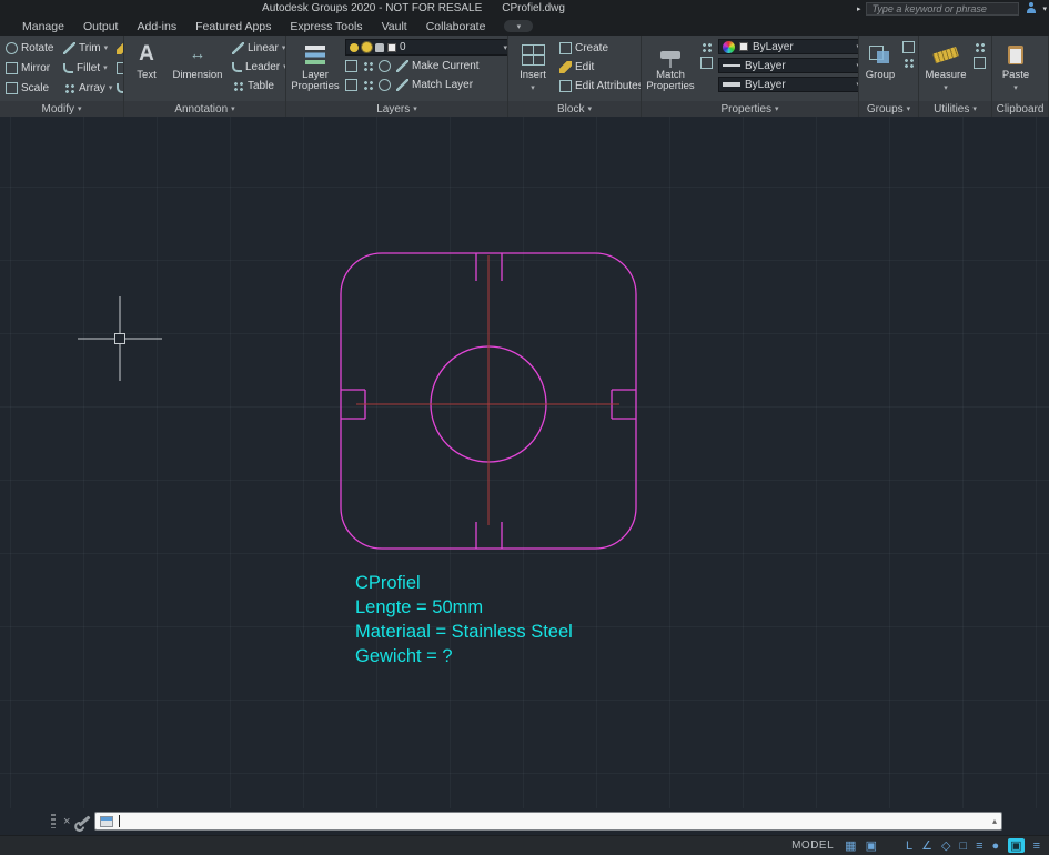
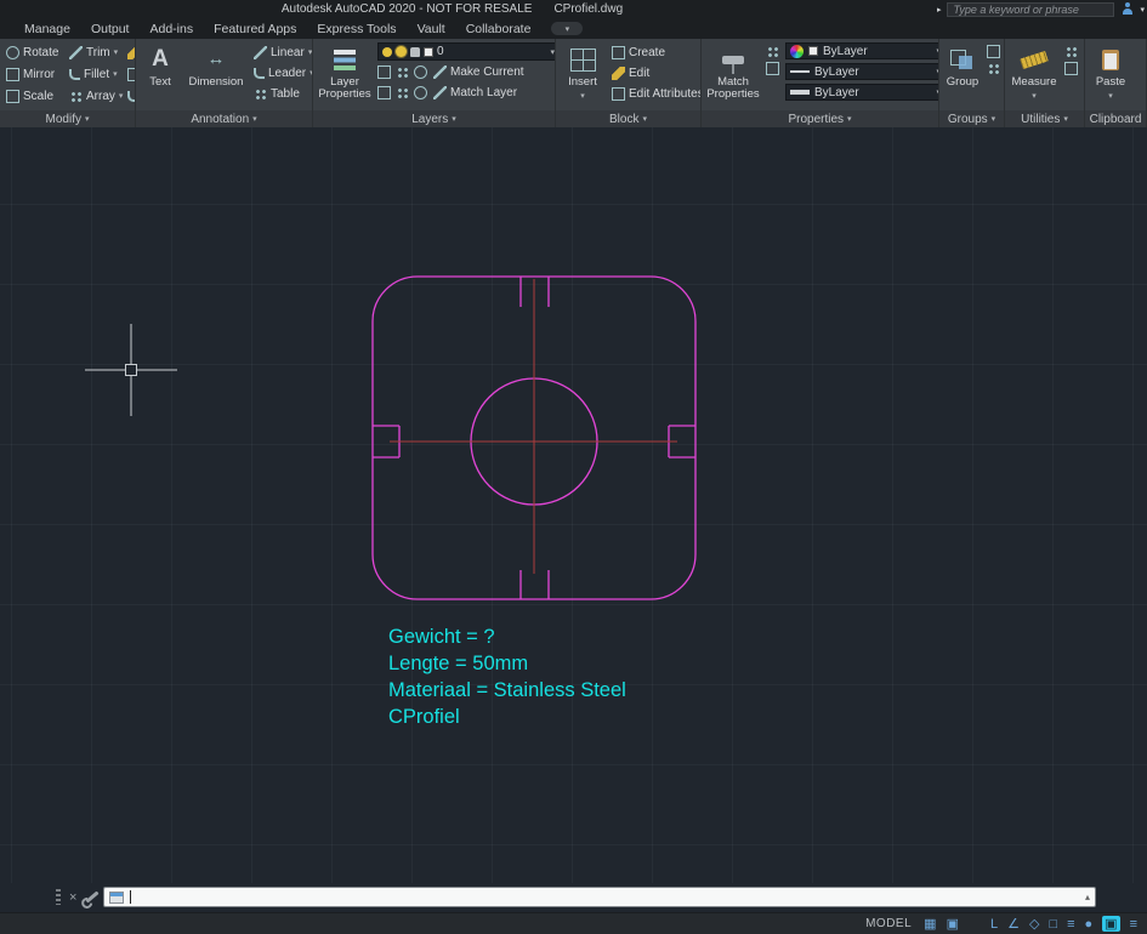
- Autodesk Groups 2020 - NOT FOR RESALE
+ Autodesk AutoCAD 2020 - NOT FOR RESALE
  CProfiel.dwg
  Type a keyword or phrase
  Manage
  Output
  Add-ins
  Featured Apps
  Express Tools
  Vault
  Collaborate
  Rotate
  Trim
  Mirror
  Fillet
  Scale
  Array
  Modify
  A
  Text
  ↔
  Dimension
  Linear
  Leader
  Table
  Annotation
  Layer Properties
  0
  Make Current
  Match Layer
  Layers
  Insert
  Create
  Edit
  Edit Attribute
  Block
  Match Properties
  ByLayer
  ByLayer
  ByLayer
  Properties
  Group
  Groups
  Measure
  Utilities
  Paste
  Clipboard
- CProfiel
+ Gewicht = ?
  Lengte = 50mm
  Materiaal = Stainless Steel
- Gewicht = ?
+ CProfiel
  ×
  ▴
  MODEL
  ▦
  ▣
  L
  ∠
  ◇
  □
  ≡
  ●
  ▣
  ≡
